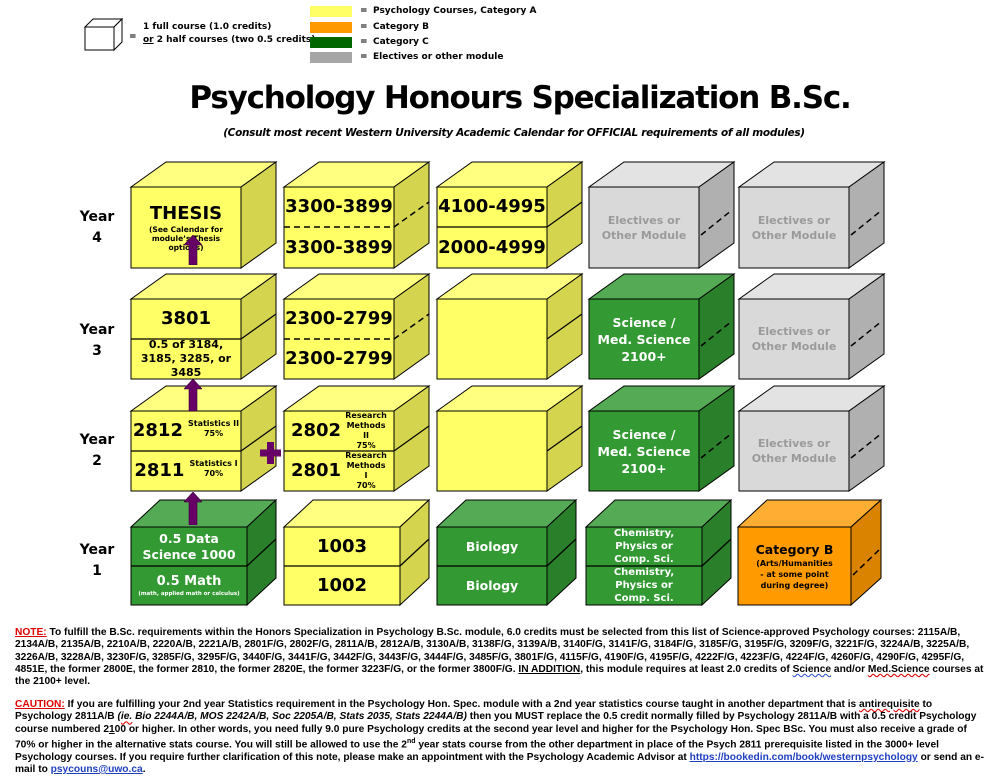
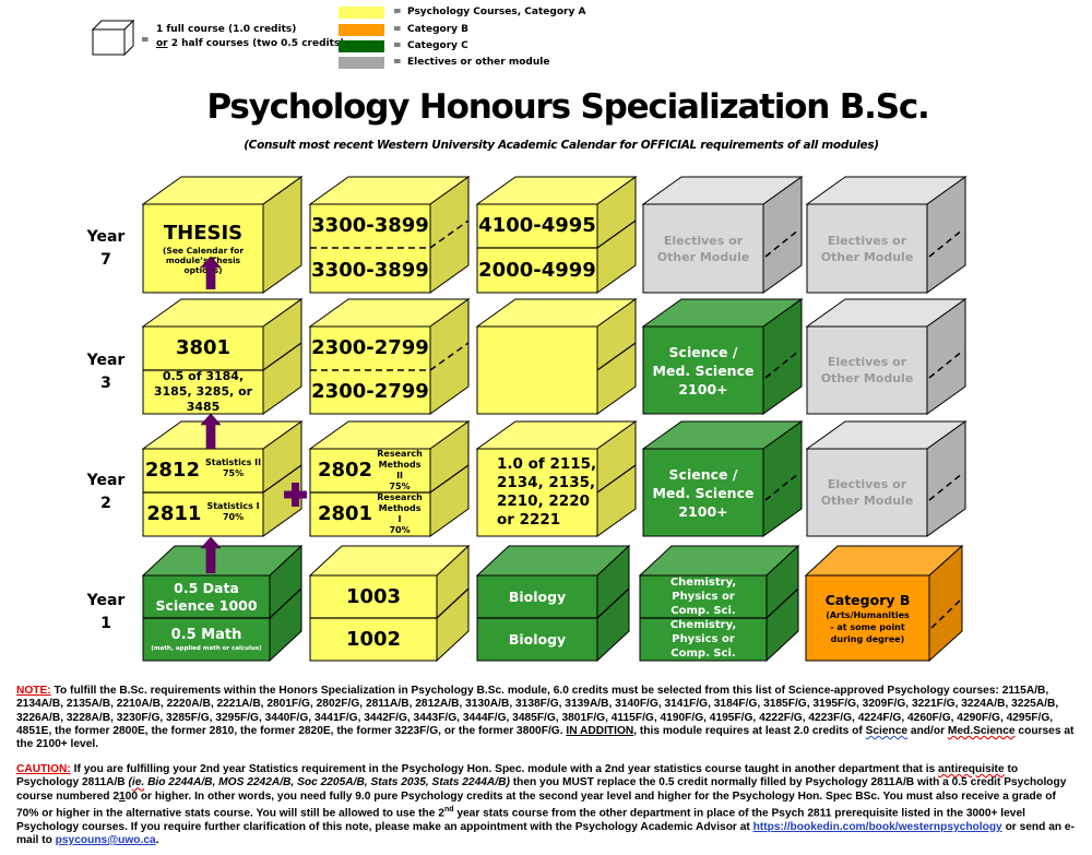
  =
  1 full course (1.0 credits)
  or 2 half courses (two 0.5 credits
  =
  Psychology Courses, Category A
  =
  Category B
  =
  Category C
  =
  Electives or other module
  Psychology Honours Specialization B.Sc.
  (Consult most recent Western University Academic Calendar for OFFICIAL requirements of all modules)
  Year
- 4
+ 7
  Year
  3
  Year
  2
  Year
  1
  THESIS
  (See Calendar for module’shesis optios)
  3300-3899
  3300-3899
  4100-4995
  2000-4999
  Electives or Other Module
  Electives or Other Module
  3801
  0.5 of 3184, 3185, 3285, or 3485
  2300-2799
  2300-2799
  Science /
  Med. Science
  2100+
  Electives or Other Module
  2812
  Statistics II
  75%
  2811
  Statistics I
  70%
  2802
  Research Methods II
  75%
  2801
  Research Methods I
  70%
+ 1.0 of 2115,
+ 2134, 2135,
+ 2210, 2220
+ or 2221
  Science /
  Med. Science
  2100+
  Electives or Other Module
  0.5 Data Science 1000
  0.5 Math
  1003
  1002
  Biology
  Biology
  Chemistry, Physics or Comp. Sci.
  Chemistry, Physics or Comp. Sci.
  Category B
  (Arts/Humanities - at some point during degree)
  NOTE: To fulfill the B.Sc. requirements within the Honors Specialization in Psychology B.Sc. module, 6.0 credits must be selected from this list of Science-approved Psychology courses: 2115A/B, 2134A/B, 2135A/B, 2210A/B, 2220A/B, 2221A/B, 2801F/G, 2802F/G, 2811A/B, 2812A/B, 3130A/B, 3138F/G, 3139A/B, 3140F/G, 3141F/G, 3184F/G, 3185F/G, 3195F/G, 3209F/G, 3221F/G, 3224A/B, 3225A/B, 3226A/B, 3228A/B, 3230F/G, 3285F/G, 3295F/G, 3440F/G, 3441F/G, 3442F/G, 3443F/G, 3444F/G, 3485F/G, 3801F/G, 4115F/G, 4190F/G, 4195F/G, 4222F/G, 4223F/G, 4224F/G, 4260F/G, 4290F/G, 4295F/G, 4851E, the former 2800E, the former 2810, the former 2820E, the former 3223F/G, or the former 3800F/G. IN ADDITION, this module requires at least 2.0 credits of Science and/or Med.Science courses at the 2100+ level.
  CAUTION: If you are fulfilling your 2nd year Statistics requirement in the Psychology Hon. Spec. module with a 2nd year statistics course taught in another department that is antirequisite to Psychology 2811A/B (ie. Bio 2244A/B, MOS 2242A/B, Soc 2205A/B, Stats 2035, Stats 2244A/B) then you MUST replace the 0.5 credit normally filled by Psychology 2811A/B with a 0.5 credit Psychology course numbered 2100 or higher. In other words, you need fully 9.0 pure Psychology credits at the second year level and higher for the Psychology Hon. Spec BSc. You must also receive a grade of 70% or higher in the alternative stats course. You will still be allowed to use the 2 year stats course from the other department in place of the Psych 2811 prerequisite listed in the 3000+ level Psychology courses. If you require further clarification of this note, please make an appointment with the Psychology Academic Advisor at https://bookedin.com/book/westernpsychology or send an e-mail to psycouns@uwo.ca.
